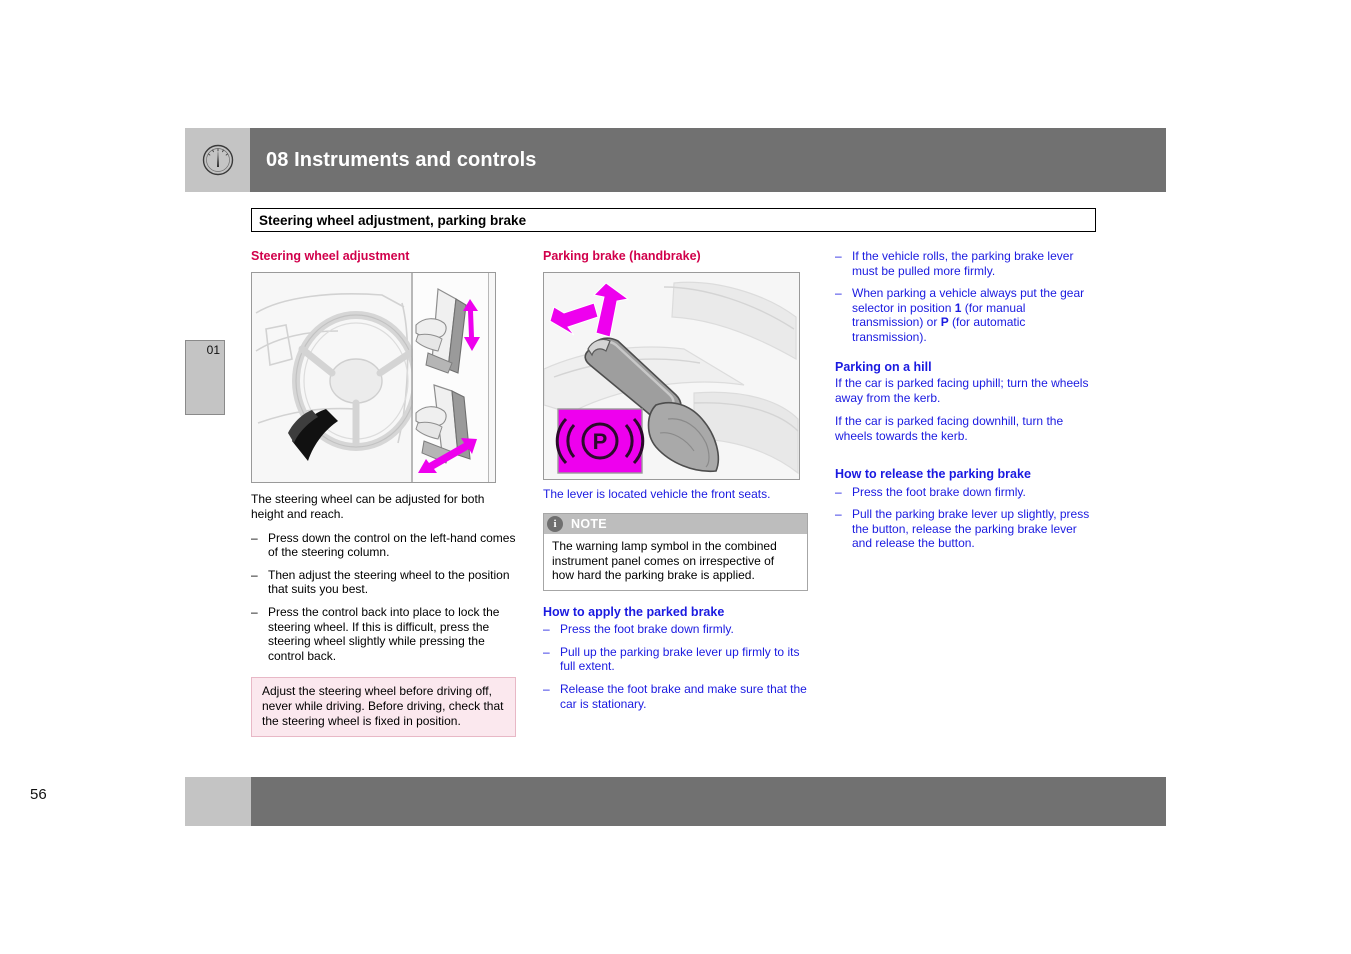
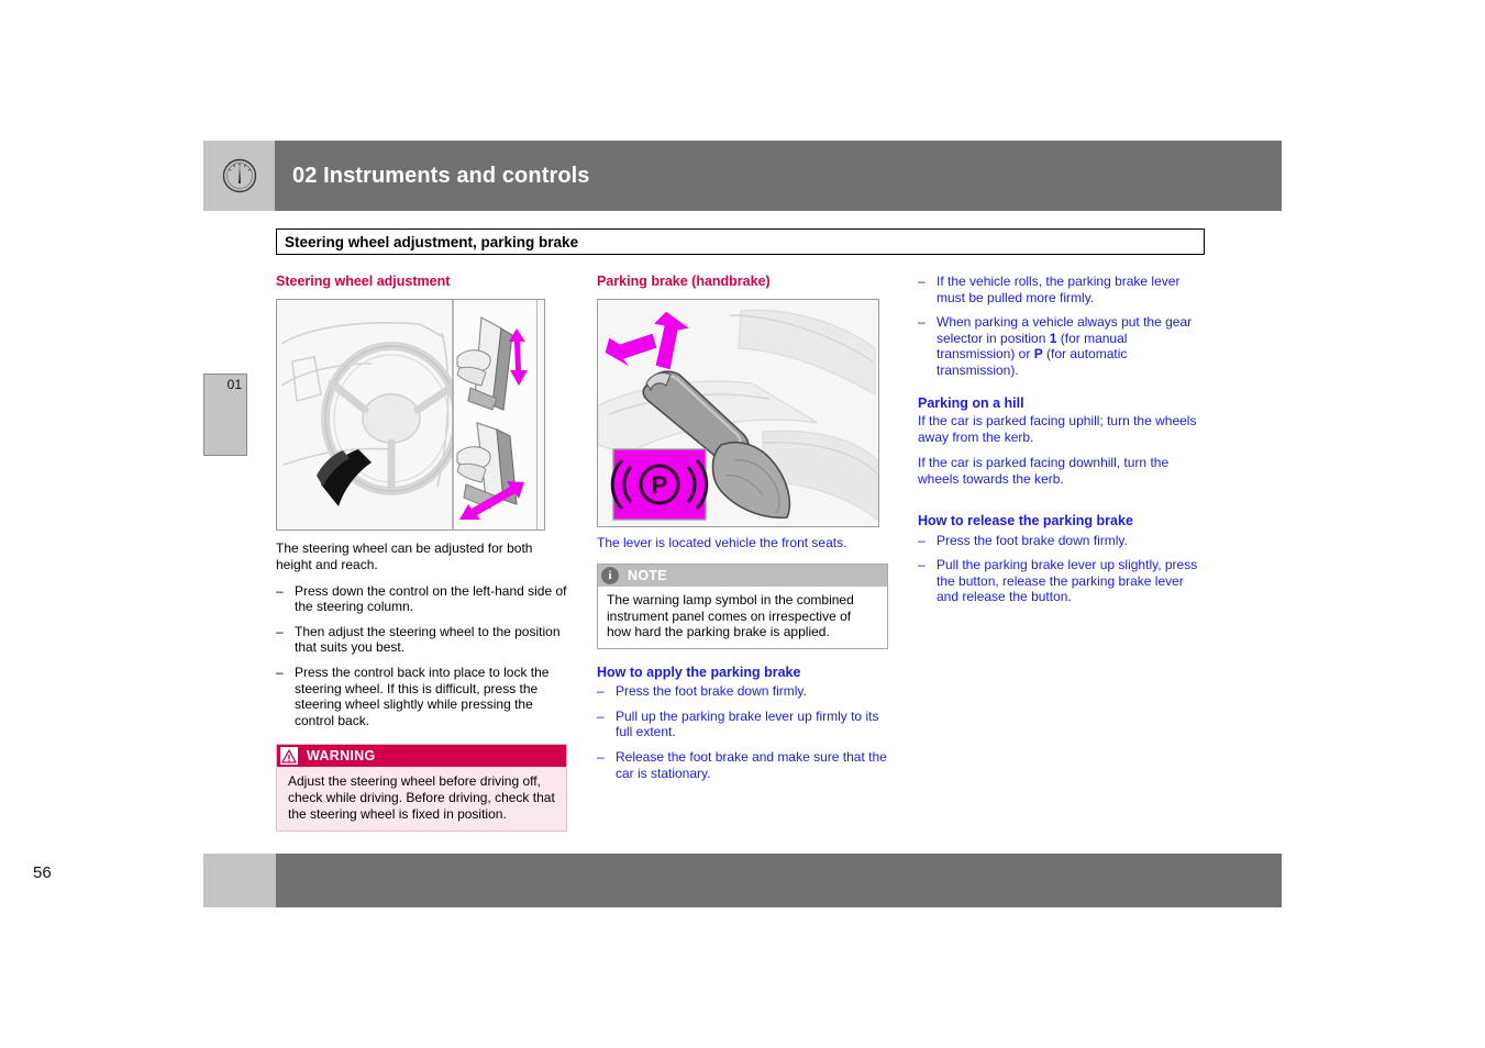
- 08 Instruments and controls
+ 02 Instruments and controls
  Steering wheel adjustment, parking brake
  01
  Steering wheel adjustment
  The steering wheel can be adjusted for both height and reach.
- Press down the control on the left-hand comes of the steering column.
+ Press down the control on the left-hand side of the steering column.
  Then adjust the steering wheel to the position that suits you best.
  Press the control back into place to lock the steering wheel. If this is difficult, press the steering wheel slightly while pressing the control back.
+ WARNING
- Adjust the steering wheel before driving off, never while driving. Before driving, check that the steering wheel is fixed in position.
+ Adjust the steering wheel before driving off, check while driving. Before driving, check that the steering wheel is fixed in position.
  Parking brake (handbrake)
  P
  The lever is located vehicle the front seats.
  i
  NOTE
  The warning lamp symbol in the combined instrument panel comes on irrespective of how hard the parking brake is applied.
- How to apply the parked brake
+ How to apply the parking brake
  Press the foot brake down firmly.
  Pull up the parking brake lever up firmly to its full extent.
  Release the foot brake and make sure that the car is stationary.
  If the vehicle rolls, the parking brake lever must be pulled more firmly.
  When parking a vehicle always put the gear selector in position 1 (for manual transmission) or P (for automatic transmission).
  Parking on a hill
  If the car is parked facing uphill; turn the wheels away from the kerb.
  If the car is parked facing downhill, turn the wheels towards the kerb.
  How to release the parking brake
  Press the foot brake down firmly.
  Pull the parking brake lever up slightly, press the button, release the parking brake lever and release the button.
  56
